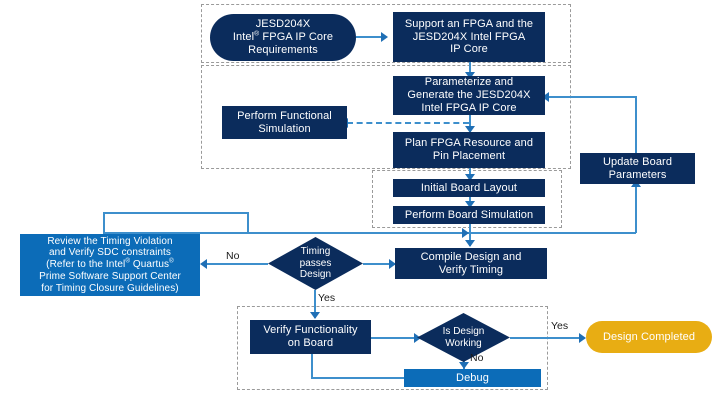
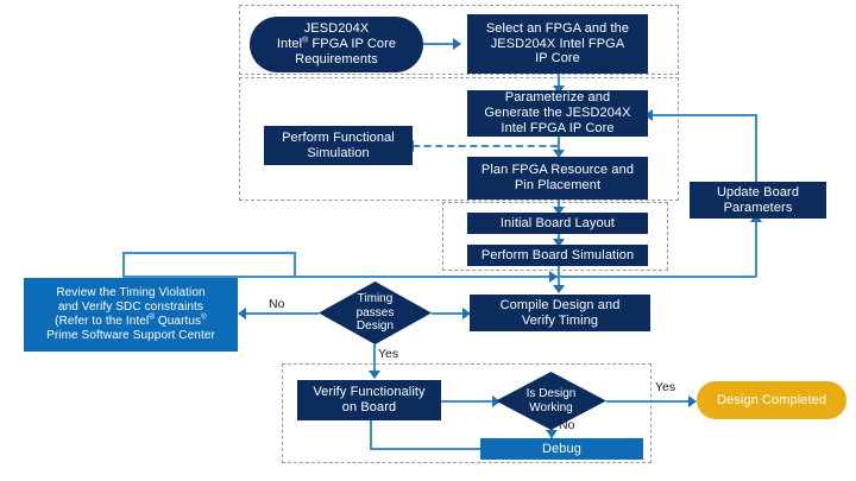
  No
  Yes
  Yes
  No
  JESD204X
  Intel FPGA IP Core
  Requirements
- Support an FPGA and the
+ Select an FPGA and the
  JESD204X Intel FPGA
  IP Core
  Parameterize and
  Generate the JESD204X
  Intel FPGA IP Core
  Perform Functional
  Simulation
  Plan FPGA Resource and
  Pin Placement
  Initial Board Layout
  Perform Board Simulation
  Update Board
  Parameters
  Compile Design and
  Verify Timing
  Review the Timing Violation
  and Verify SDC constraints
  (Refer to the Intel Quartus
  Prime Software Support Center
- for Timing Closure Guidelines)
  Timing
  passes
  Design
  Verify Functionality
  on Board
  Is Design
  Working
  Debug
  Design Completed
